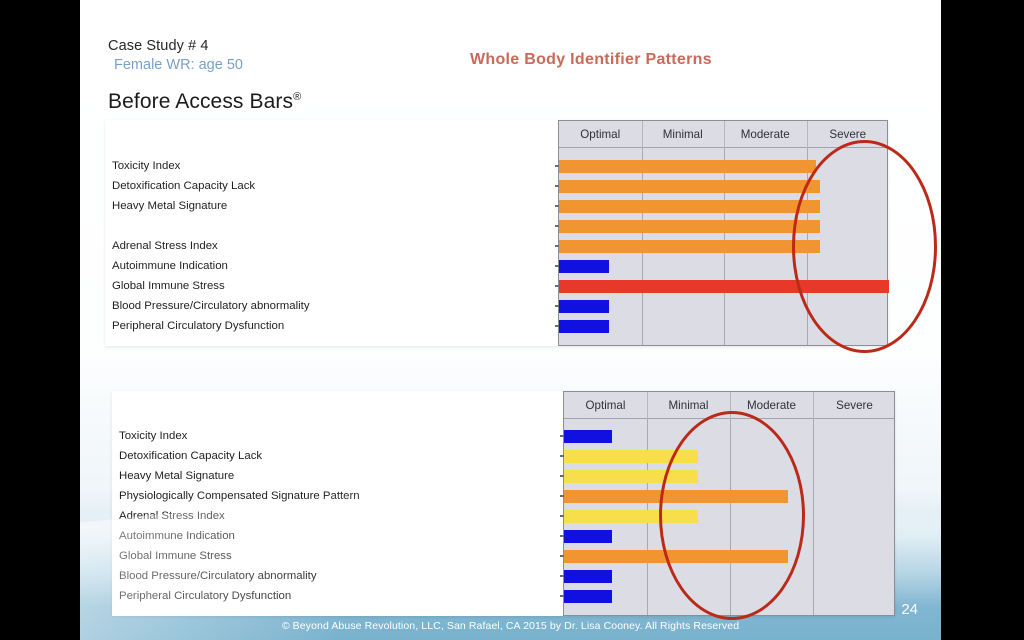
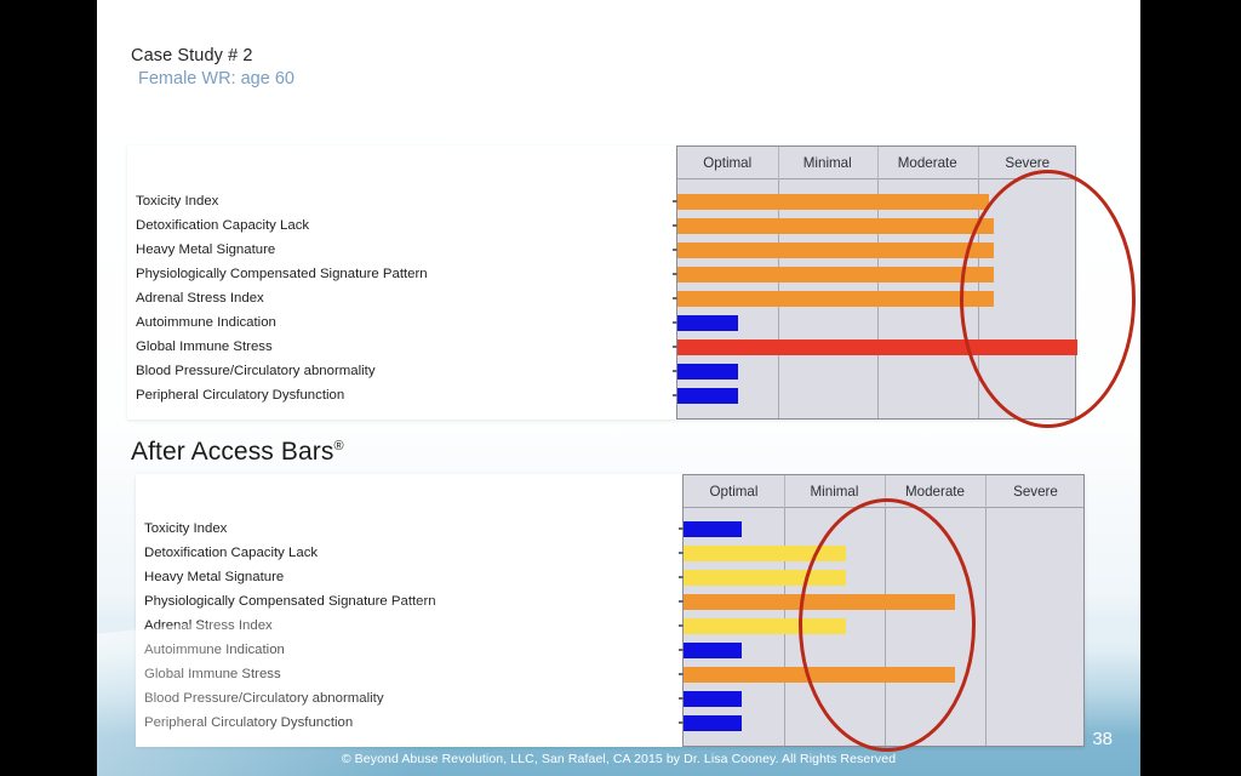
- Case Study # 4
+ Case Study # 2
- Female WR: age 50
+ Female WR: age 60
- Whole Body Identifier Patterns
- Before Access Bars®
  Toxicity Index
  Detoxification Capacity Lack
  Heavy Metal Signature
+ Physiologically Compensated Signature Pattern
  Adrenal Stress Index
  Autoimmune Indication
  Global Immune Stress
  Blood Pressure/Circulatory abnormality
  Peripheral Circulatory Dysfunction
  Optimal
  Minimal
  Moderate
  Severe
+ After Access Bars®
  Toxicity Index
  Detoxification Capacity Lack
  Heavy Metal Signature
  Physiologically Compensated Signature P
  Optimal
  Minimal
  Moderate
  Severe
- 24
+ 38
